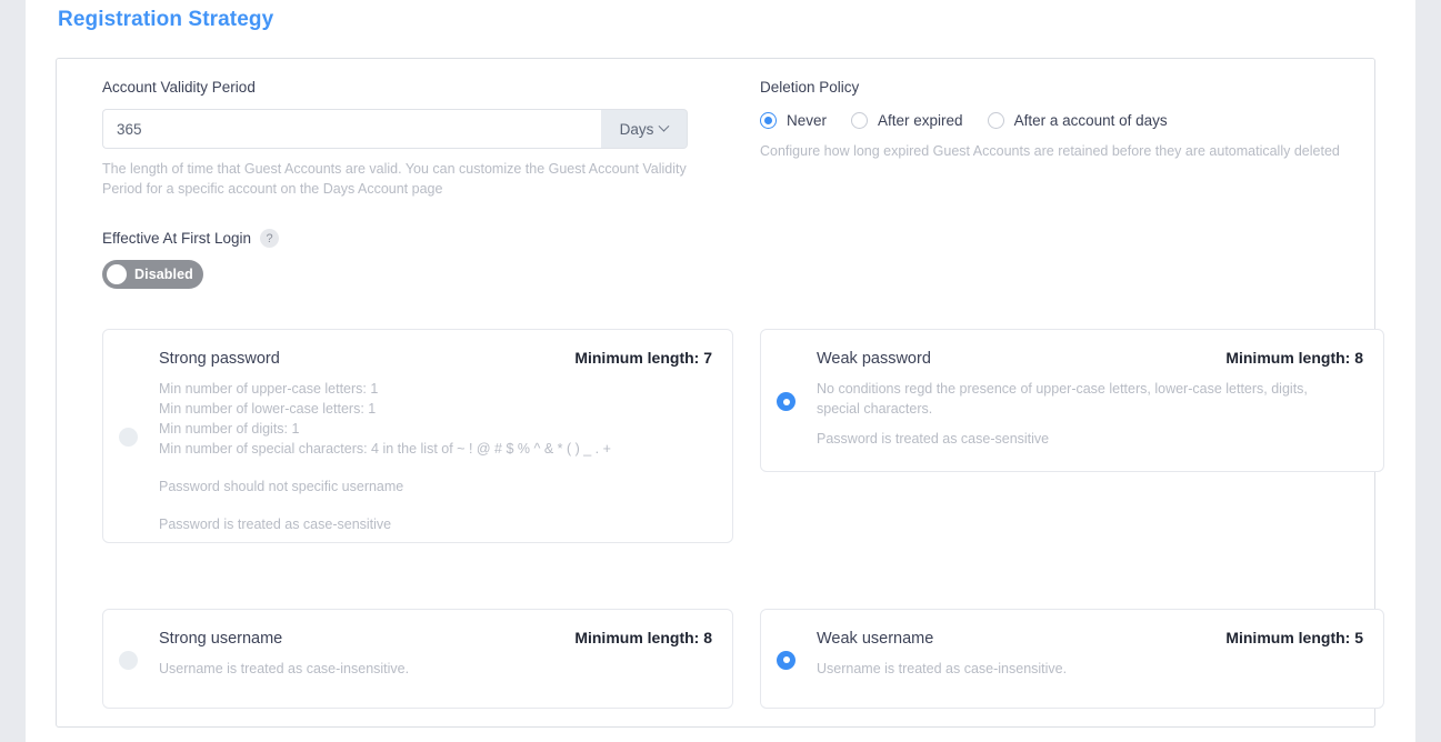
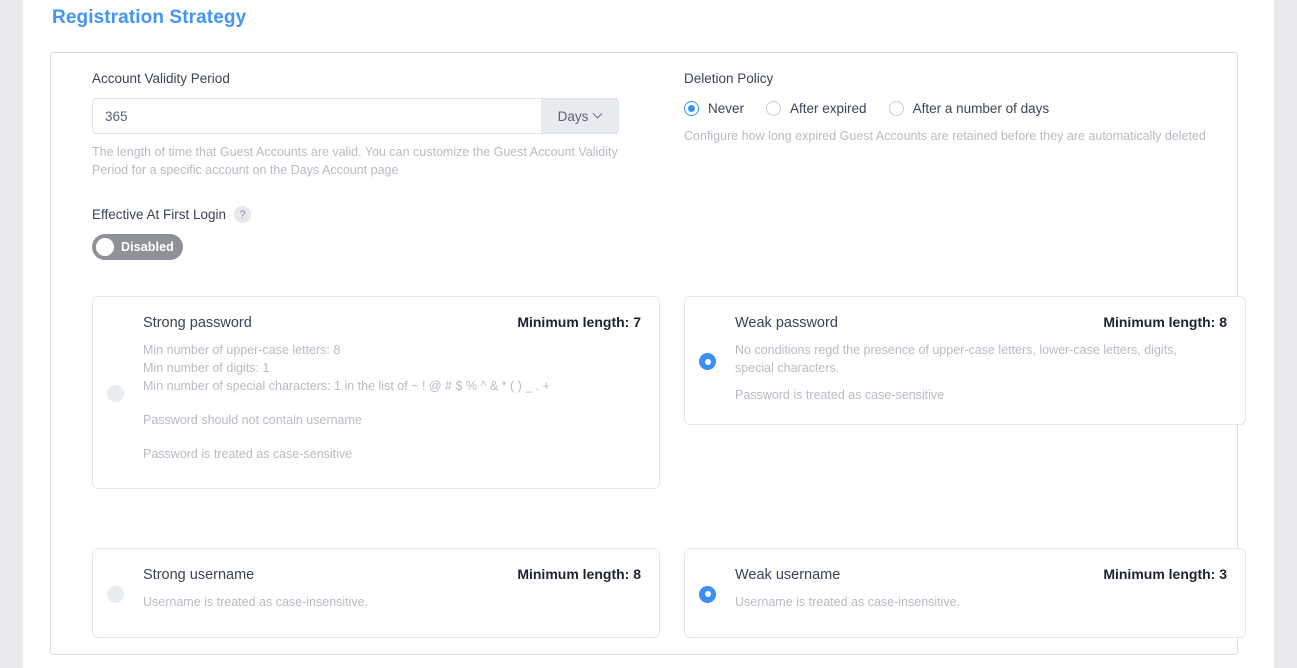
  Registration Strategy
  Account Validity Period
  365
  Days
  The length of time that Guest Accounts are valid. You can customize the Guest Account Validity Period for a specific account on the Days Account page
  Effective At First Login
  ?
  Disabled
  Deletion Policy
  Never
  After expired
- After a account of days
+ After a number of days
  Configure how long expired Guest Accounts are retained before they are automatically deleted
  Strong password
  Minimum length: 7
- Min number of upper-case letters: 1
+ Min number of upper-case letters: 8
- Min number of lower-case letters: 1
  Min number of digits: 1
- Min number of special characters: 4 in the list of ~ ! @ # $ % ^ & * ( ) _ . +
+ Min number of special characters: 1 in the list of ~ ! @ # $ % ^ & * ( ) _ . +
- Password should not specific username
+ Password should not contain username
  Password is treated as case-sensitive
  Weak password
  Minimum length: 8
  No conditions regd the presence of upper-case letters, lower-case letters, digits, special characters.
  Password is treated as case-sensitive
  Strong username
  Minimum length: 8
  Username is treated as case-insensitive.
  Weak username
- Minimum length: 5
+ Minimum length: 3
  Username is treated as case-insensitive.
